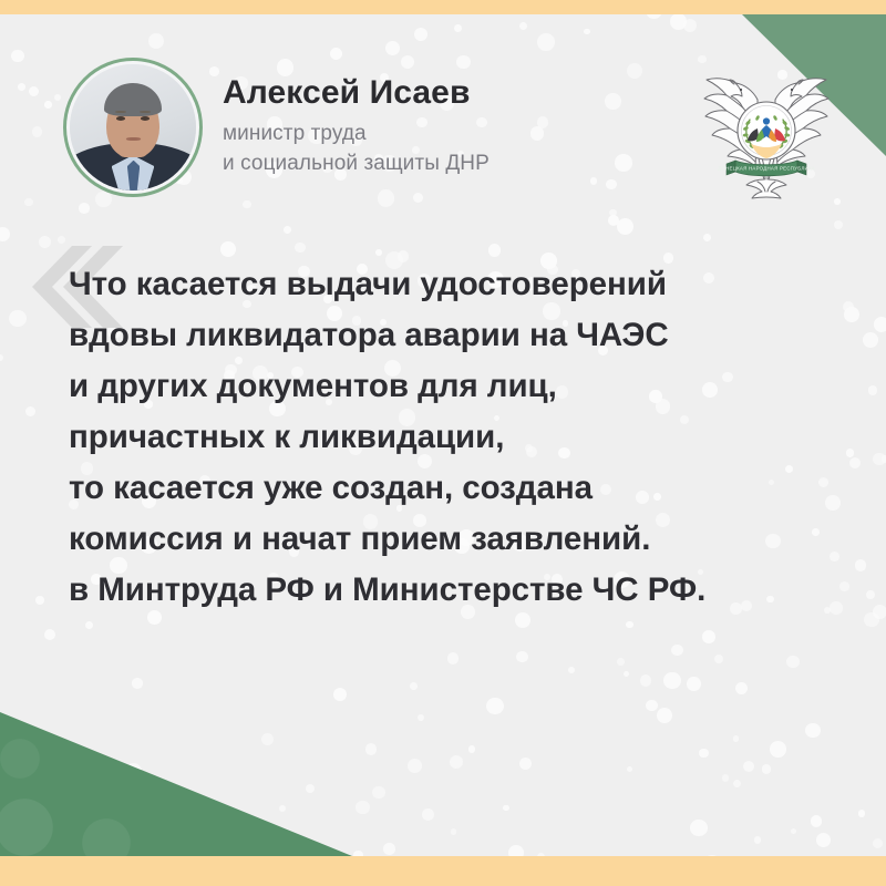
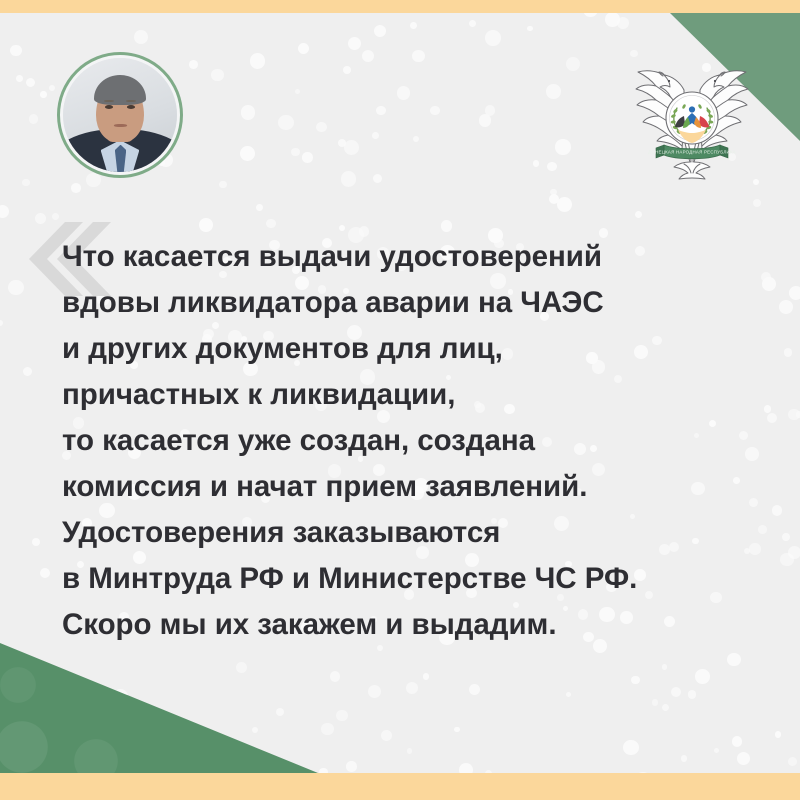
- Алексей Исаев
- министр труда
- и социальной защиты ДНР
  Что касается выдачи удостоверений
  вдовы ликвидатора аварии на ЧАЭС
  и других документов для лиц,
  причастных к ликвидации,
  то касается уже создан, создана
  комиссия и начат прием заявлений.
+ Удостоверения заказываются
  в Минтруда РФ и Министерстве ЧС РФ.
+ Скоро мы их закажем и выдадим.
